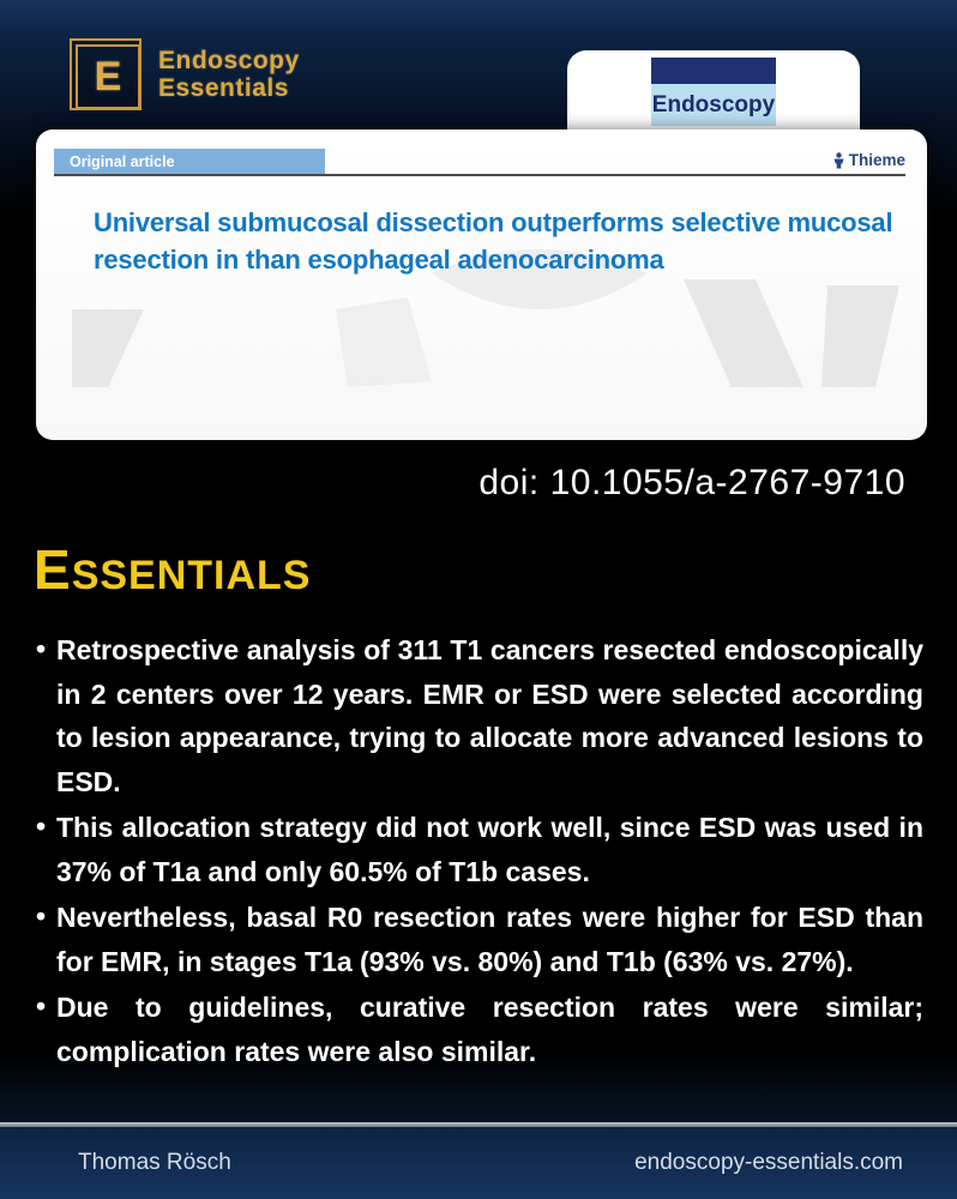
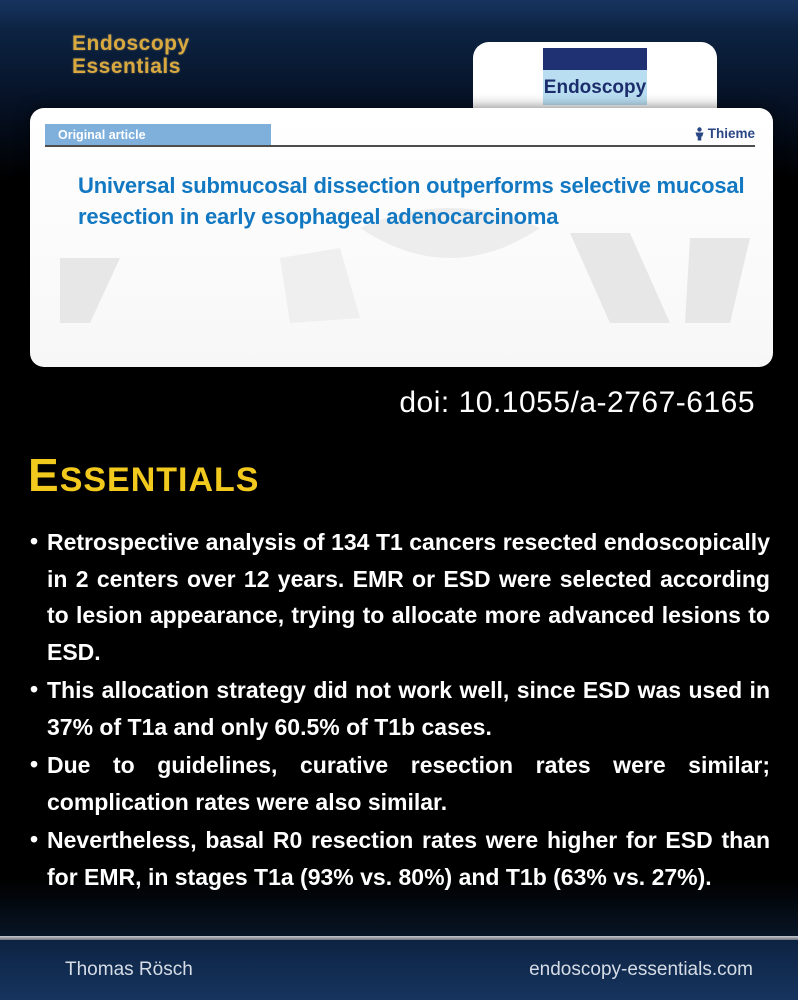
- E
  Endoscopy
  Essentials
  Endoscopy
  Original article
  Thieme
- Universal submucosal dissection outperforms selective mucosal resection in than esophageal adenocarcinoma
+ Universal submucosal dissection outperforms selective mucosal resection in early esophageal adenocarcinoma
- doi: 10.1055/a-2767-9710
+ doi: 10.1055/a-2767-6165
  ESSENTIALS
  •
- Retrospective analysis of 311 T1 cancers resected endoscopically in 2 centers over 12 years. EMR or ESD were selected according to lesion appearance, trying to allocate more advanced lesions to ESD.
+ Retrospective analysis of 134 T1 cancers resected endoscopically in 2 centers over 12 years. EMR or ESD were selected according to lesion appearance, trying to allocate more advanced lesions to ESD.
  •
  This allocation strategy did not work well, since ESD was used in 37% of T1a and only 60.5% of T1b cases.
  •
- Nevertheless, basal R0 resection rates were higher for ESD than for EMR, in stages T1a (93% vs. 80%) and T1b (63% vs. 27%).
+ Due to guidelines, curative resection rates were similar; complication rates were also similar.
  •
- Due to guidelines, curative resection rates were similar; complication rates were also similar.
+ Nevertheless, basal R0 resection rates were higher for ESD than for EMR, in stages T1a (93% vs. 80%) and T1b (63% vs. 27%).
  Thomas Rösch
  endoscopy-essentials.com
